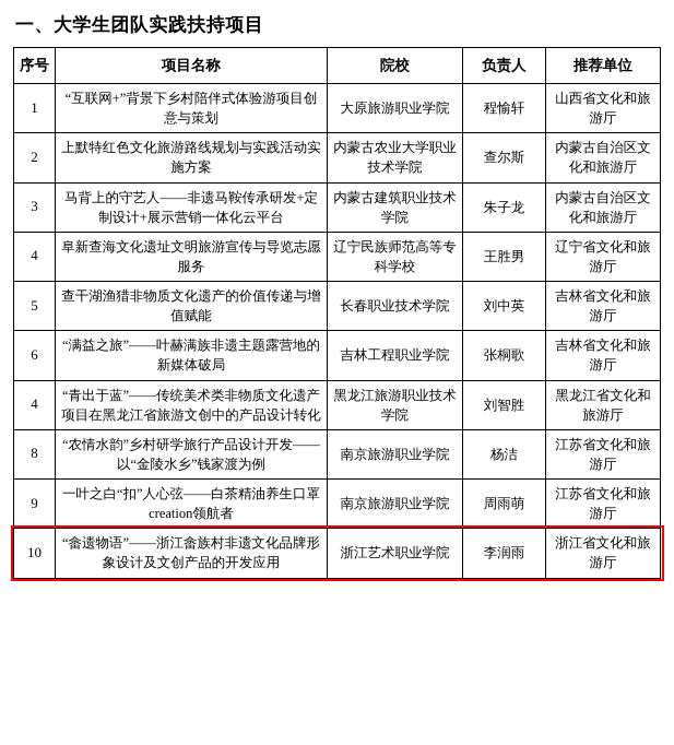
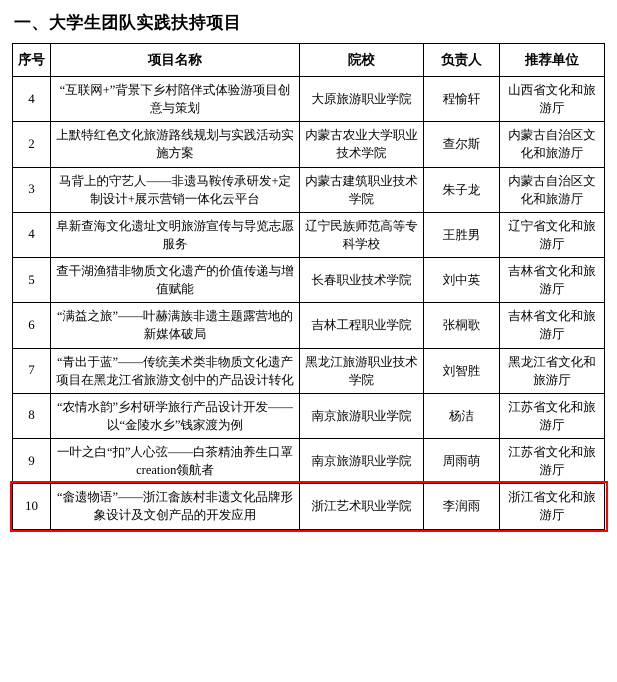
  一、大学生团队实践扶持项目
  序号	项目名称	院校	负责人	推荐单位
- 1	“互联网+”背景下乡村陪伴式体验游项目创意与策划	大原旅游职业学院	程愉轩	山西省文化和旅游厅
+ 4	“互联网+”背景下乡村陪伴式体验游项目创意与策划	大原旅游职业学院	程愉轩	山西省文化和旅游厅
  2	上默特红色文化旅游路线规划与实践活动实施方案	内蒙古农业大学职业技术学院	查尔斯	内蒙古自治区文化和旅游厅
  3	马背上的守艺人——非遗马鞍传承研发+定制设计+展示营销一体化云平台	内蒙古建筑职业技术学院	朱子龙	内蒙古自治区文化和旅游厅
  4	阜新查海文化遗址文明旅游宣传与导览志愿服务	辽宁民族师范高等专科学校	王胜男	辽宁省文化和旅游厅
  5	查干湖渔猎非物质文化遗产的价值传递与增值赋能	长春职业技术学院	刘中英	吉林省文化和旅游厅
  6	“满益之旅”——叶赫满族非遗主题露营地的新媒体破局	吉林工程职业学院	张桐歌	吉林省文化和旅游厅
- 4	“青出于蓝”——传统美术类非物质文化遗产项目在黑龙江省旅游文创中的产品设计转化	黑龙江旅游职业技术学院	刘智胜	黑龙江省文化和旅游厅
+ 7	“青出于蓝”——传统美术类非物质文化遗产项目在黑龙江省旅游文创中的产品设计转化	黑龙江旅游职业技术学院	刘智胜	黑龙江省文化和旅游厅
  8	“农情水韵”乡村研学旅行产品设计开发——以“金陵水乡”钱家渡为例	南京旅游职业学院	杨洁	江苏省文化和旅游厅
  9	一叶之白“扣”人心弦——白茶精油养生口罩creation领航者	南京旅游职业学院	周雨萌	江苏省文化和旅游厅
  10	“畲遗物语”——浙江畲族村非遗文化品牌形象设计及文创产品的开发应用	浙江艺术职业学院	李润雨	浙江省文化和旅游厅
